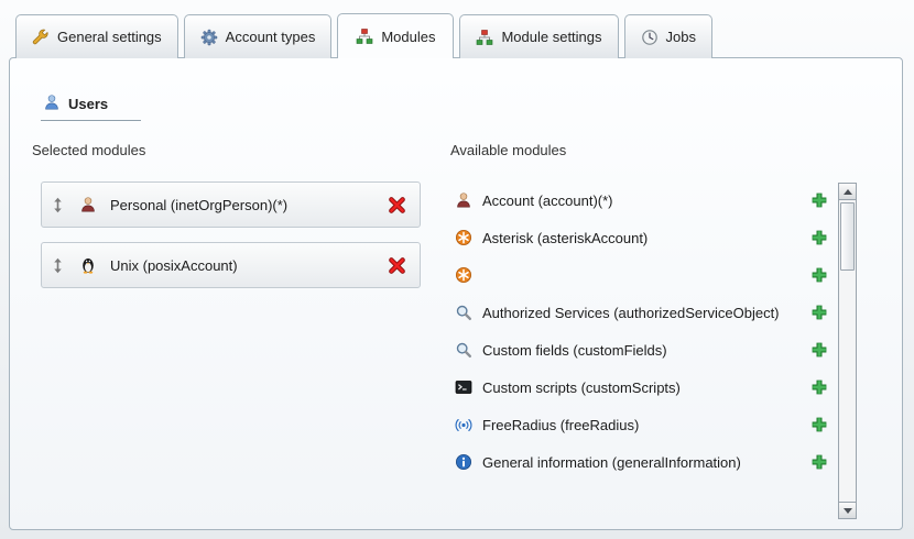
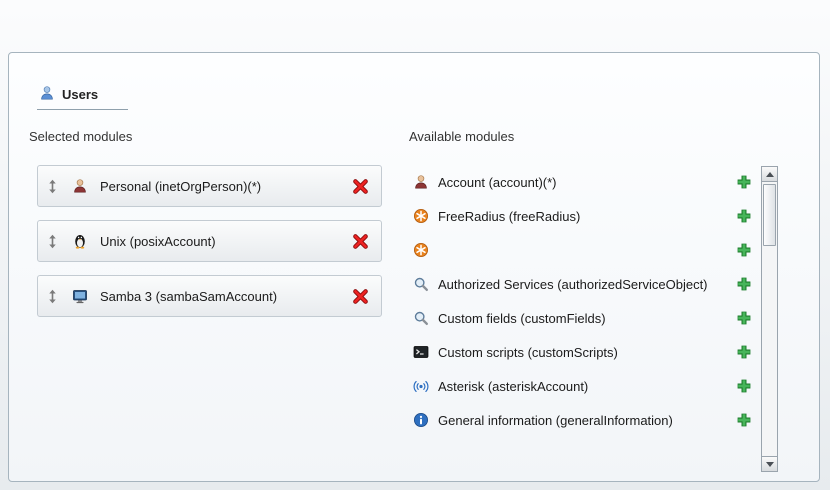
- General settings
- Account types
- Modules
- Module settings
- Jobs
  Users
  Selected modules
  Available modules
  Personal (inetOrgPerson)(*)
  Unix (posixAccount)
+ Samba 3 (sambaSamAccount)
  Account (account)(*)
- Asterisk (asteriskAccount)
+ FreeRadius (freeRadius)
  Authorized Services (authorizedServiceObject)
  Custom fields (customFields)
  Custom scripts (customScripts)
- FreeRadius (freeRadius)
+ Asterisk (asteriskAccount)
  General information (generalInformation)
